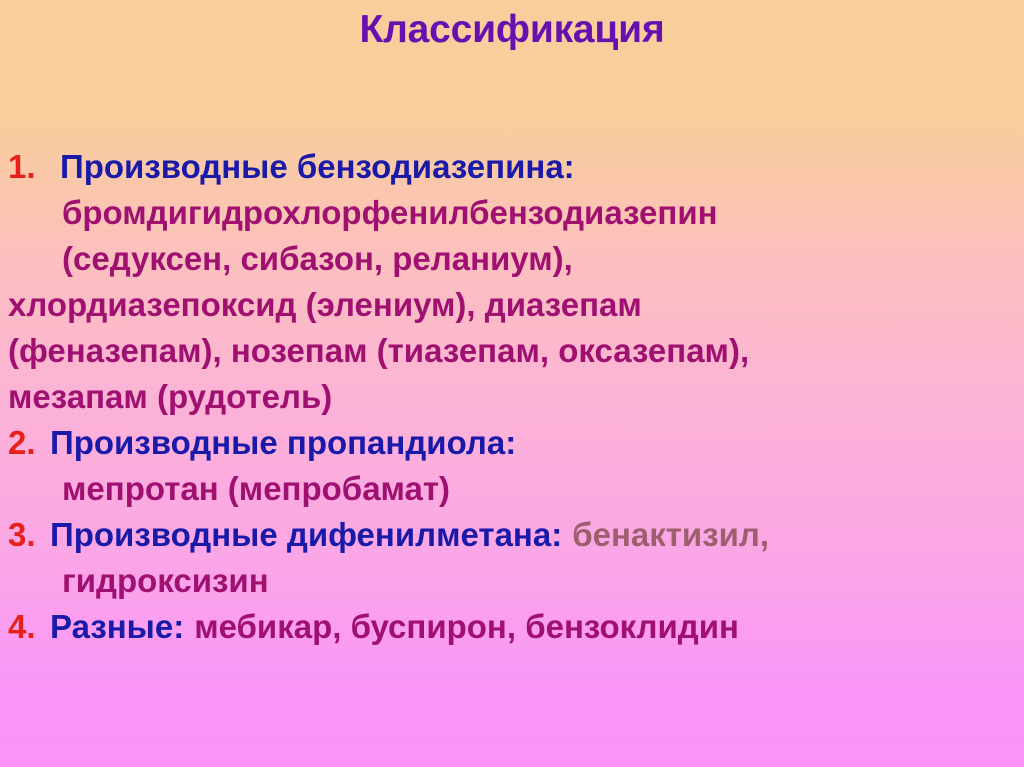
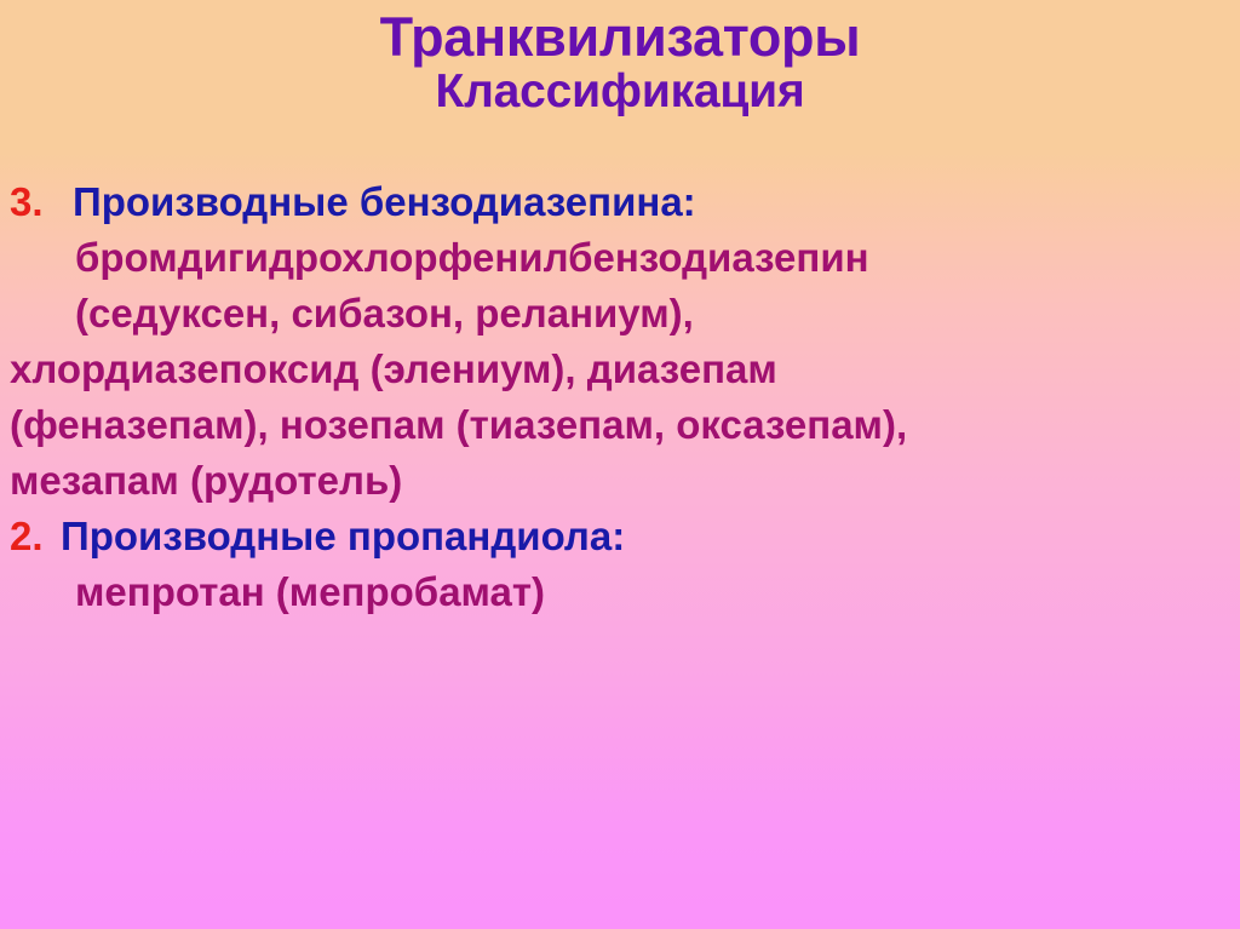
+ Транквилизаторы
  Классификация
- 1. Производные бензодиазепина:
+ 3. Производные бензодиазепина:
  бромдигидрохлорфенилбензодиазепин
  (седуксен, сибазон, реланиум),
  хлордиазепоксид (элениум), диазепам
  (феназепам), нозепам (тиазепам, оксазепам),
  мезапам (рудотель)
  2. Производные пропандиола:
  мепротан (мепробамат)
- 3. Производные дифенилметана: бенактизил,
- гидроксизин
- 4. Разные: мебикар, буспирон, бензоклидин
